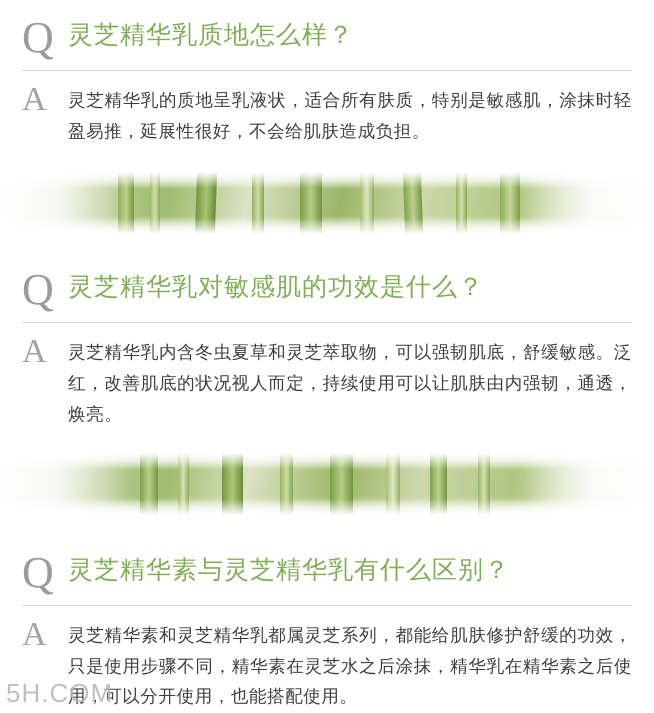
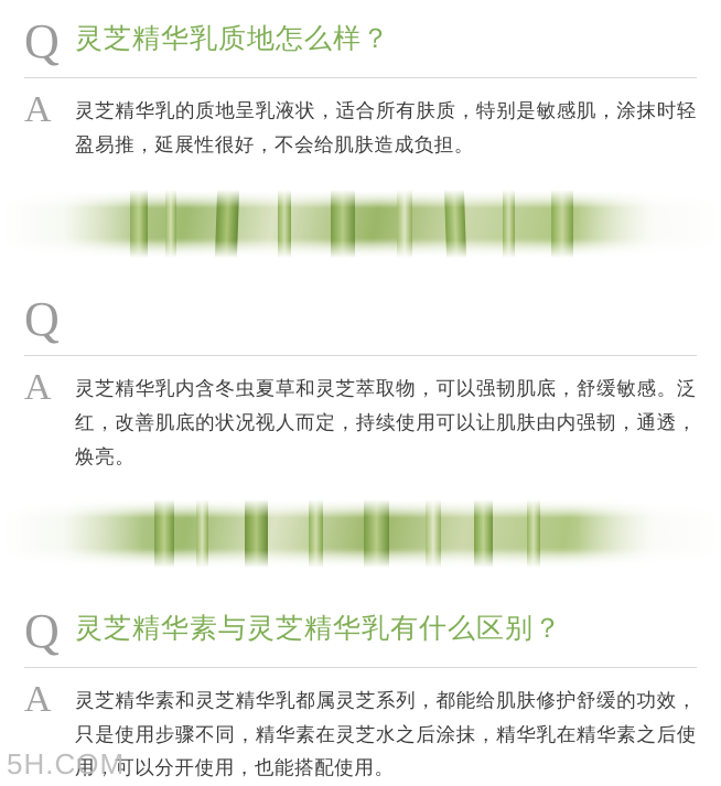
  Q
  灵芝精华乳质地怎么样？
  A
  灵芝精华乳的质地呈乳液状，适合所有肤质，特别是敏感肌，涂抹时轻盈易推，延展性很好，不会给肌肤造成负担。
  Q
- 灵芝精华乳对敏感肌的功效是什么？
  A
  灵芝精华乳内含冬虫夏草和灵芝萃取物，可以强韧肌底，舒缓敏感。泛红，改善肌底的状况视人而定，持续使用可以让肌肤由内强韧，通透，焕亮。
  Q
  灵芝精华素与灵芝精华乳有什么区别？
  A
  灵芝精华素和灵芝精华乳都属灵芝系列，都能给肌肤修护舒缓的功效，只是使用步骤不同，精华素在灵芝水之后涂抹，精华乳在精华素之后使用，可以分开使用，也能搭配使用。
  5H.COM
